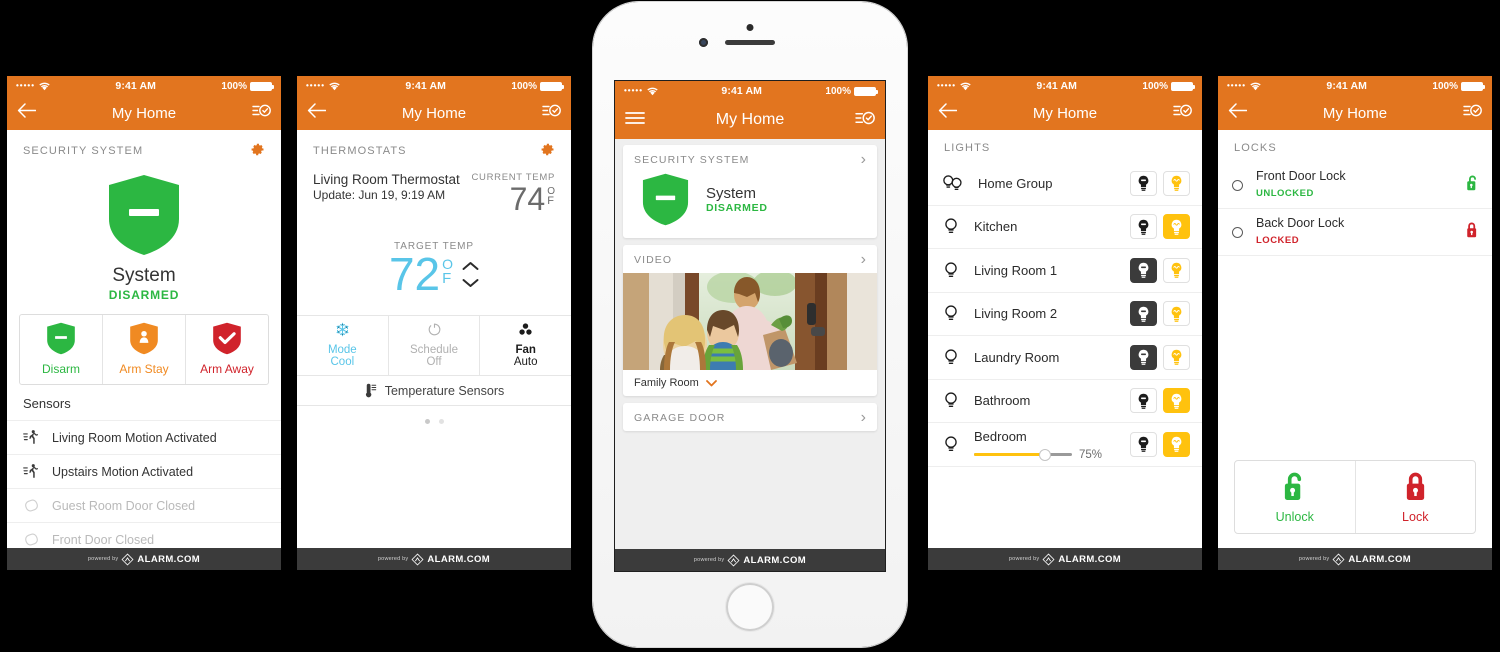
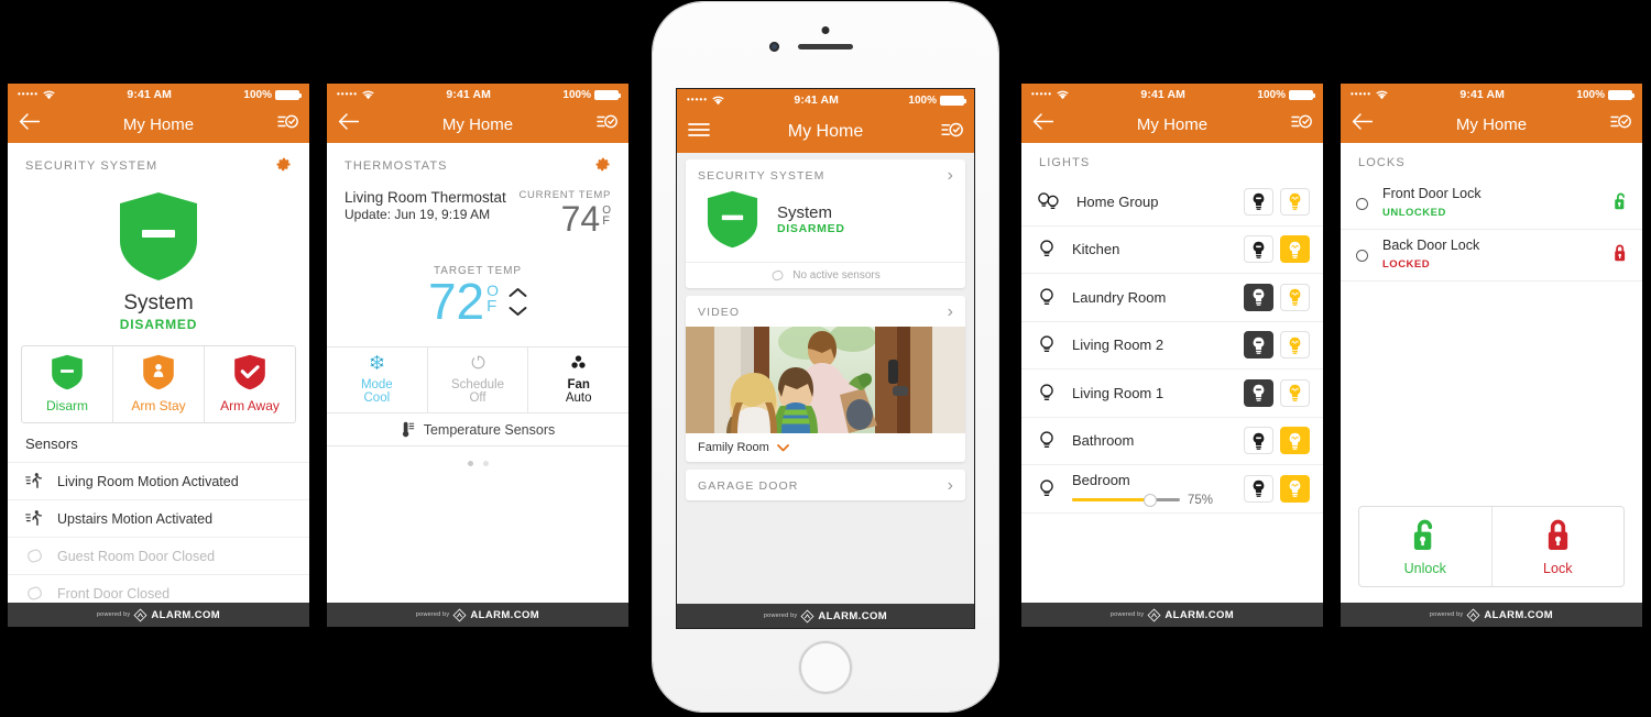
  •••••
  9:41 AM
  100%
  My Home
  SECURITY SYSTEM
  System
  DISARMED
  Disarm
  Arm Stay
  Arm Away
  Sensors
  Living Room Motion Activated
  Upstairs Motion Activated
  Guest Room Door Closed
  Front Door Closed
  ALARM.COM
  •••••
  9:41 AM
  100%
  My Home
  THERMOSTATS
  Living Room Thermostat
  Update: Jun 19, 9:19 AM
  CURRENT TEMP
  74
  O
  F
  TARGET TEMP
  72
  O
  F
  Mode
  Cool
  Schedule
  Off
  Fan
  Auto
  Temperature Sensors
  ALARM.COM
  •••••
  9:41 AM
  100%
  My Home
  SECURITY SYSTEM
  ›
  System
  DISARMED
+ No active sensors
  VIDEO
  ›
  Family Room
  GARAGE DOOR
  ›
  ALARM.COM
  •••••
  9:41 AM
  100%
  My Home
  LIGHTS
  Home Group
  Kitchen
- Living Room 1
+ Laundry Room
  Living Room 2
- Laundry Room
+ Living Room 1
  Bathroom
  Bedroom
  75%
  ALARM.COM
  •••••
  9:41 AM
  100%
  My Home
  LOCKS
  Front Door Lock
  UNLOCKED
  Back Door Lock
  LOCKED
  Unlock
  Lock
  ALARM.COM
